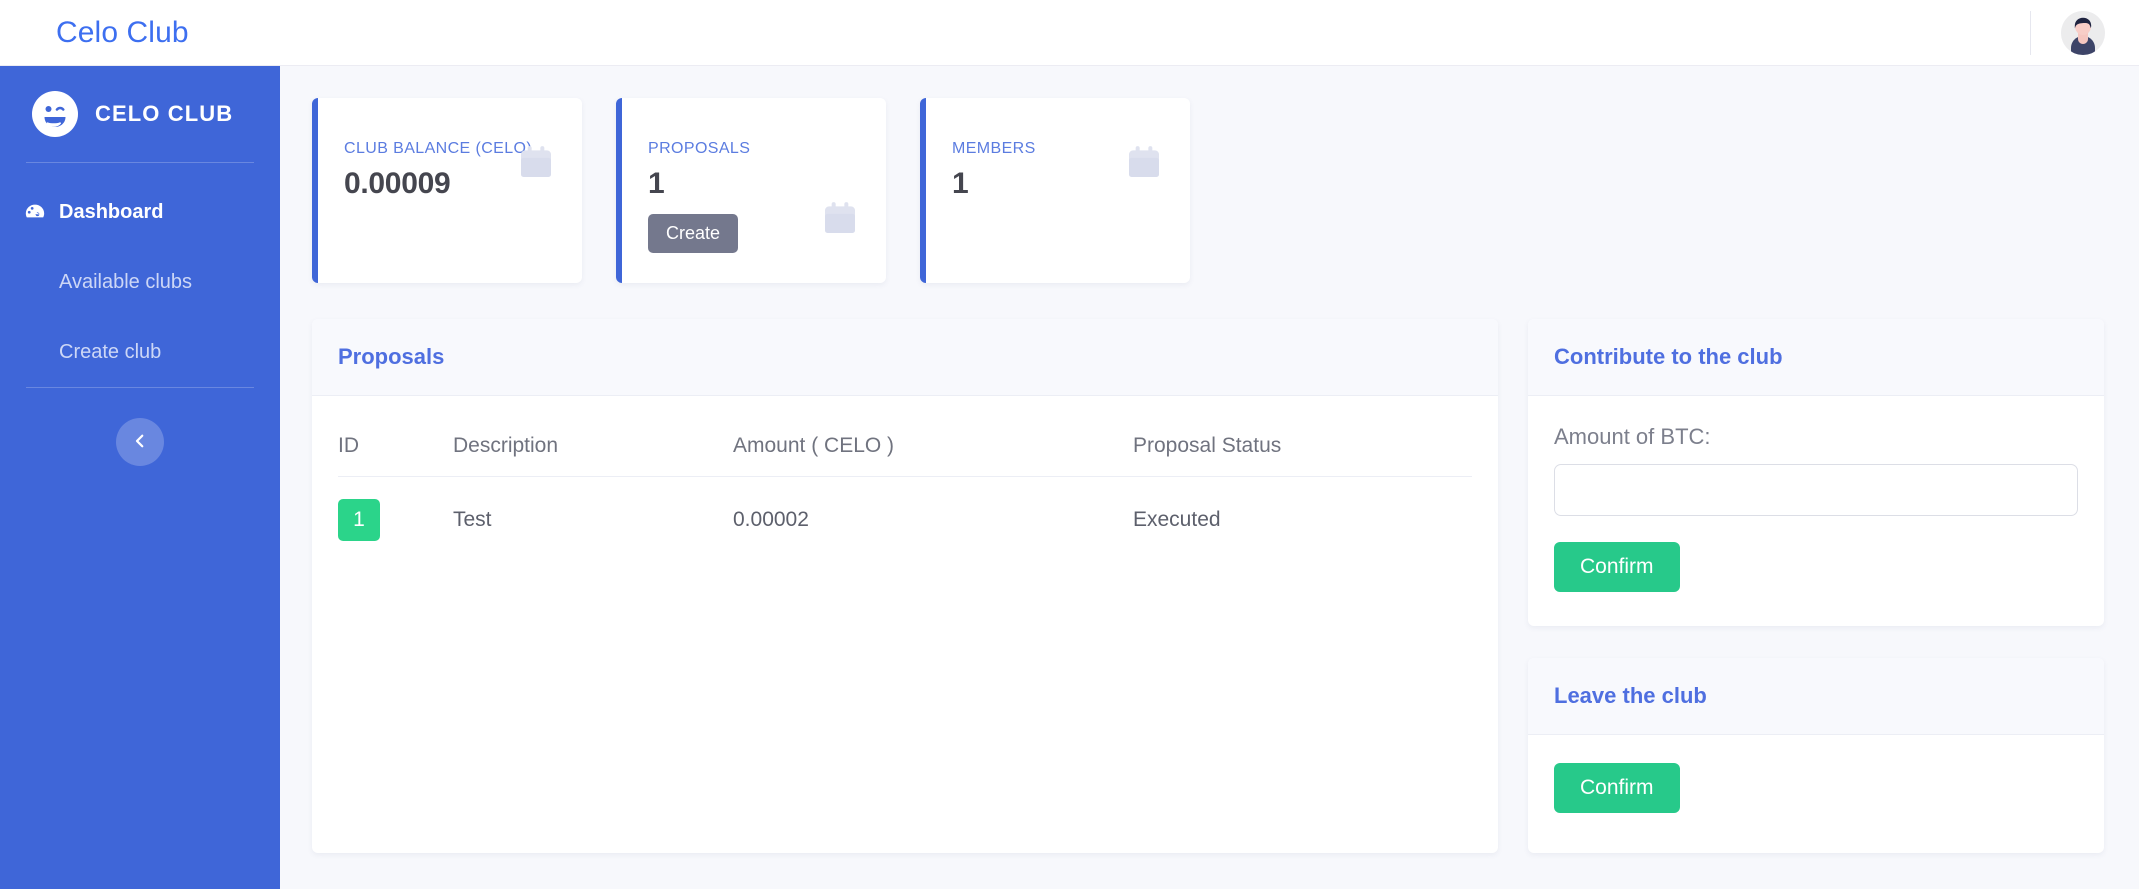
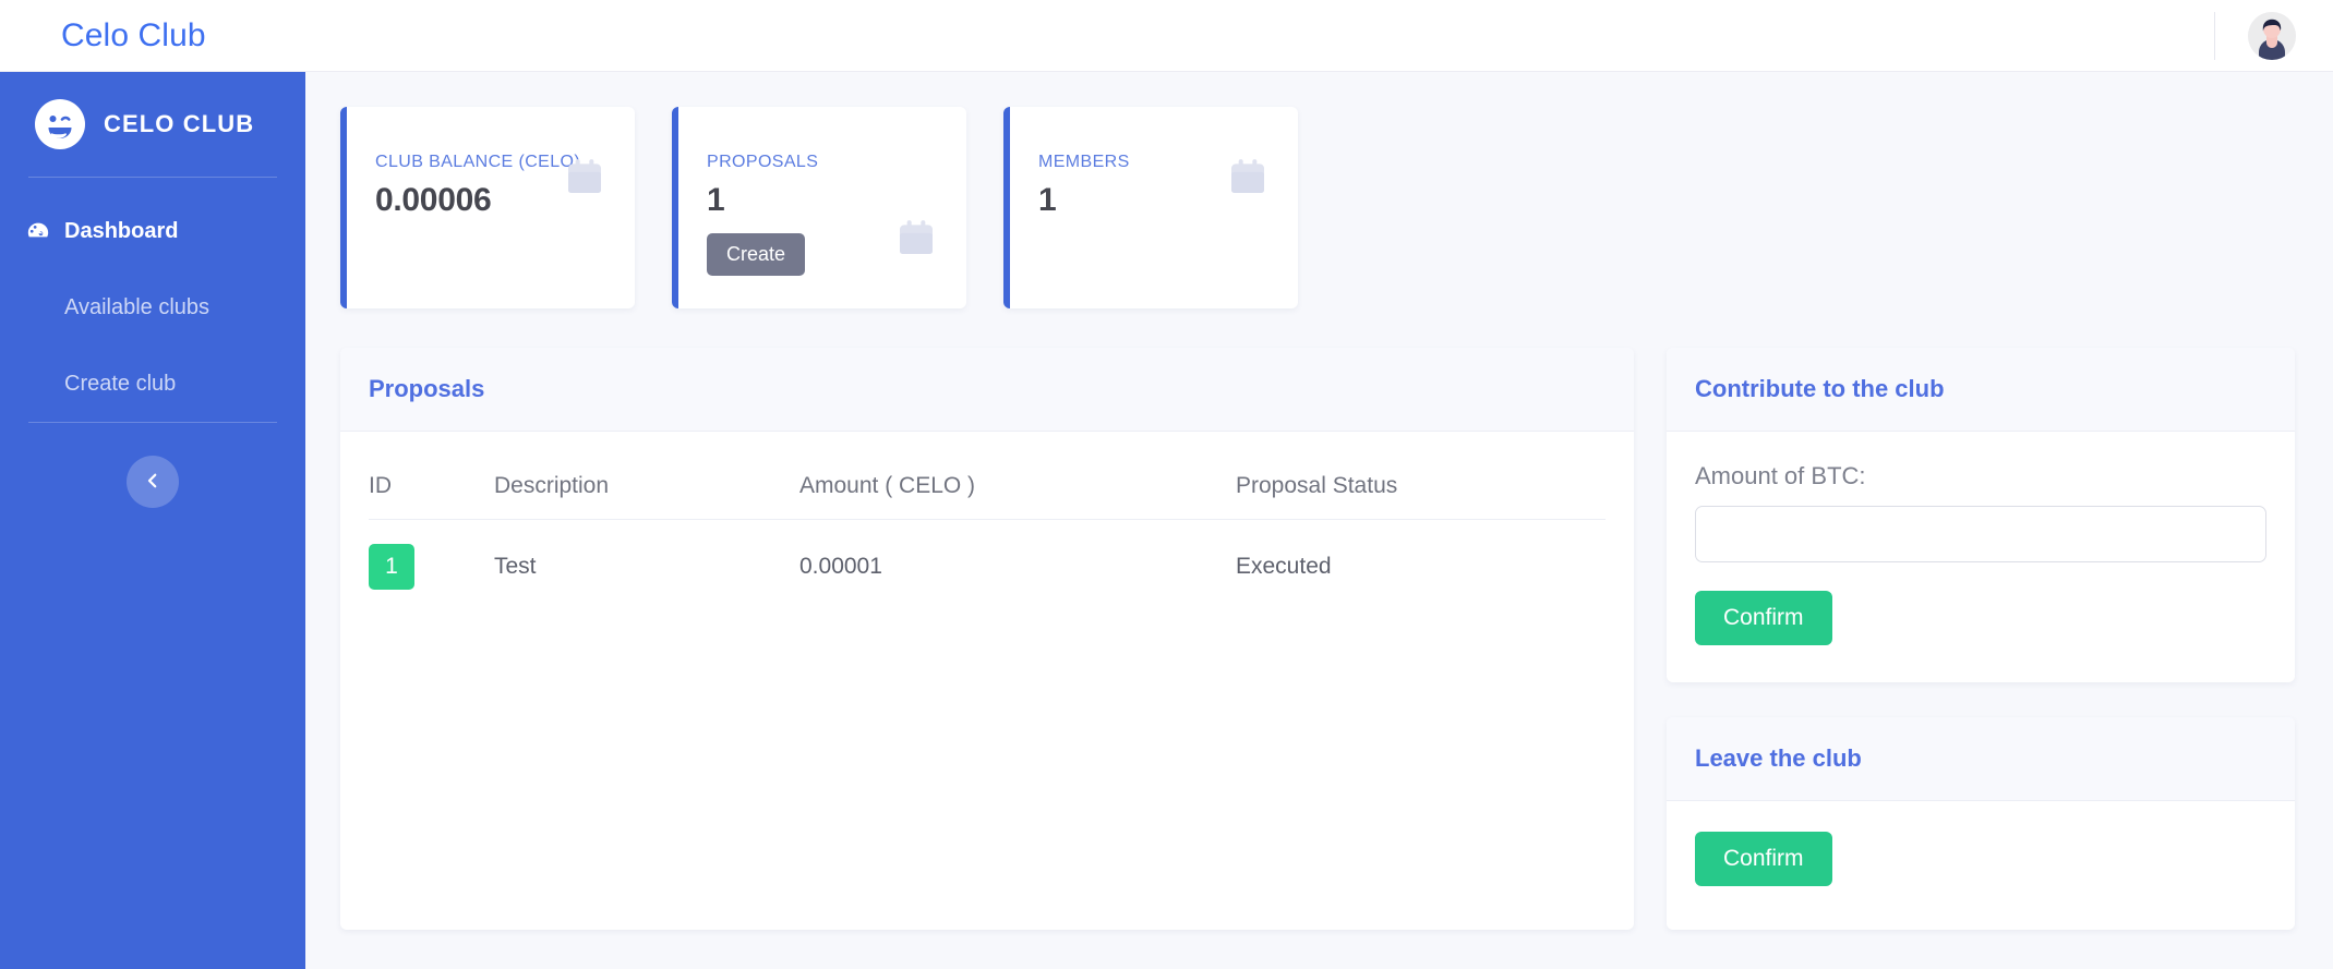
  Celo Club
  CELO CLUB
  Dashboard
  Available clubs
  Create club
  CLUB BALANCE (CELO
- 0.00009
+ 0.00006
  PROPOSALS
  1
  Create
  MEMBERS
  1
  Proposals
  ID	Description	Amount ( CELO )	Proposal Status
- 1	Test	0.00002	Executed
+ 1	Test	0.00001	Executed
  Contribute to the club
  Amount of BTC:
  Confirm
  Leave the club
  Confirm
